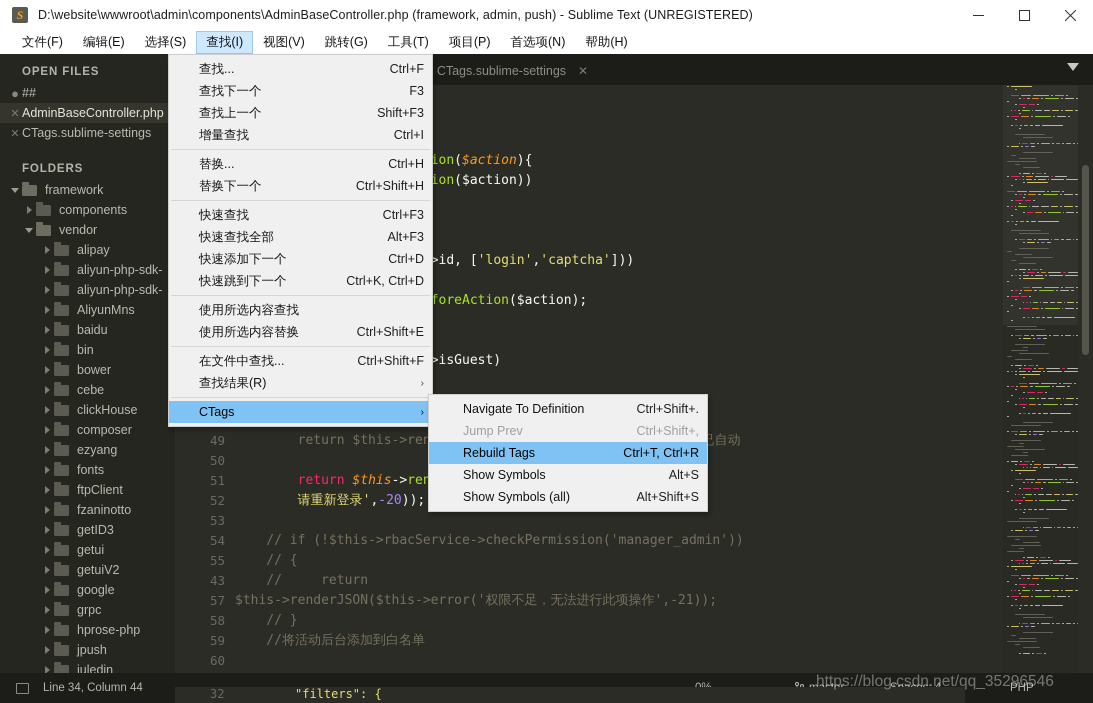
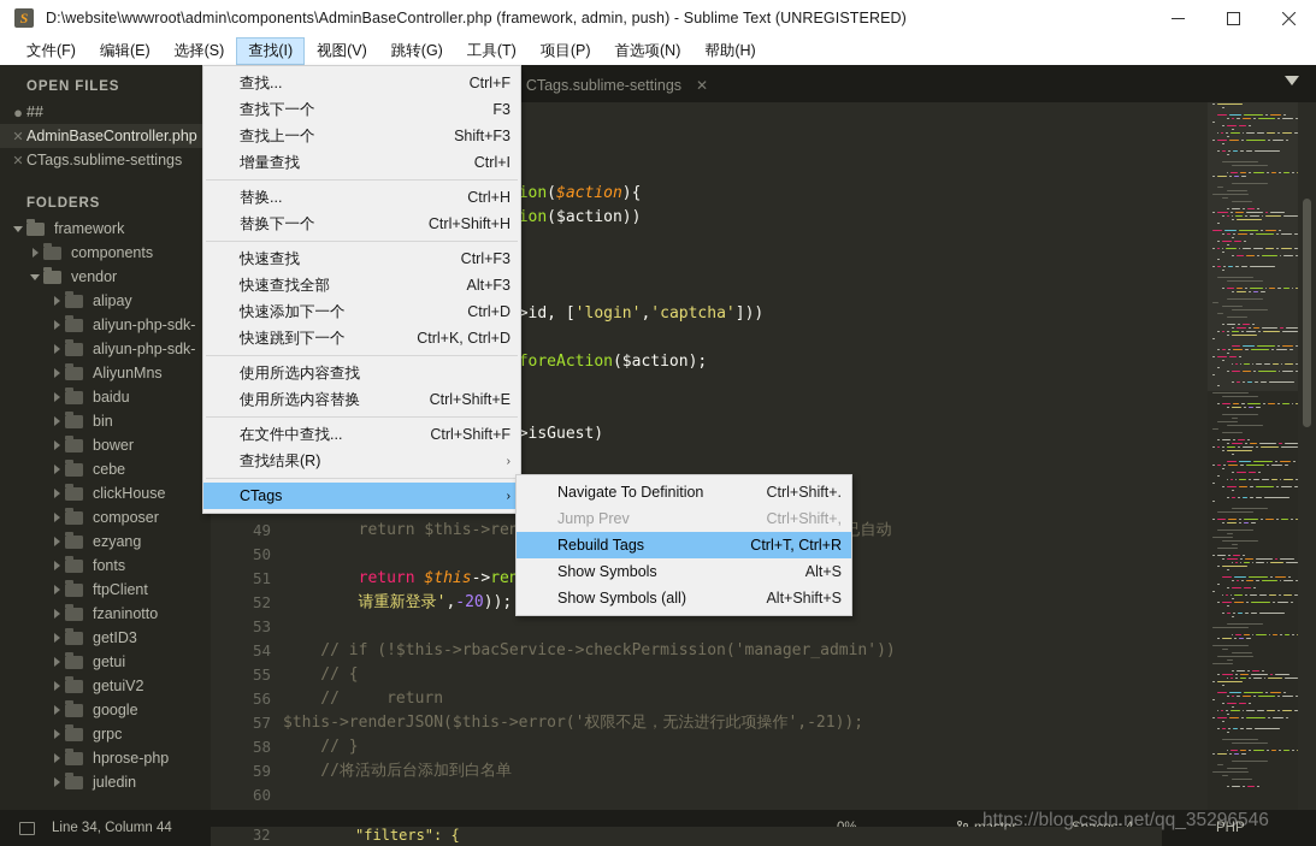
  D:\website\wwwroot\admin\components\AdminBaseController.php (framework, admin, push) - Sublime Text (UNREGISTERED)
  文件(F)
  编辑(E)
  选择(S)
  查找(I)
  视图(V)
  跳转(G)
  工具(T)
  项目(P)
  首选项(N)
  帮助(H)
  OPEN FILES
  ●
  ##
  ✕
  AdminBaseController.php
  ✕
  CTags.sublime-settings
  FOLDERS
  framework
  components
  vendor
  alipay
  aliyun-php-sdk-
  aliyun-php-sdk-
  AliyunMns
  baidu
  bin
  bower
  cebe
  clickHouse
  composer
  ezyang
  fonts
  ftpClient
  fzaninotto
  getID3
  getui
  getuiV2
  google
  grpc
  hprose-php
- jpush
  juledin
  CTags.sublime-settings
  ✕
  49
  50
  51
  52
  53
  54
  55
- 43
+ 56
  57
  58
  59
  60
  请重新登录',-20));
  // if (!$this->rbacService->checkPermission('manager_admin'))
  // {
  // return
  $this->renderJSON($this->error('权限不足，无法进行此项操作',-21));
  // }
  //将活动后台添加到白名单
  32
  "filters": {
  Line 34, Column 44
  PHP
  https://blog.csdn.net/qq_35296546
  查找...
  Ctrl+F
  查找下一个
  F3
  查找上一个
  Shift+F3
  增量查找
  Ctrl+I
  替换...
  Ctrl+H
  替换下一个
  Ctrl+Shift+H
  快速查找
  Ctrl+F3
  快速查找全部
  Alt+F3
  快速添加下一个
  Ctrl+D
  快速跳到下一个
  Ctrl+K, Ctrl+D
  使用所选内容查找
  使用所选内容替换
  Ctrl+Shift+E
  在文件中查找...
  Ctrl+Shift+F
  查找结果(R)
  ›
  CTags
  ›
  Navigate To Definition
  Ctrl+Shift+.
  Jump Prev
  Ctrl+Shift+,
  Rebuild Tags
  Ctrl+T, Ctrl+R
  Show Symbols
  Alt+S
  Show Symbols (all)
  Alt+Shift+S
